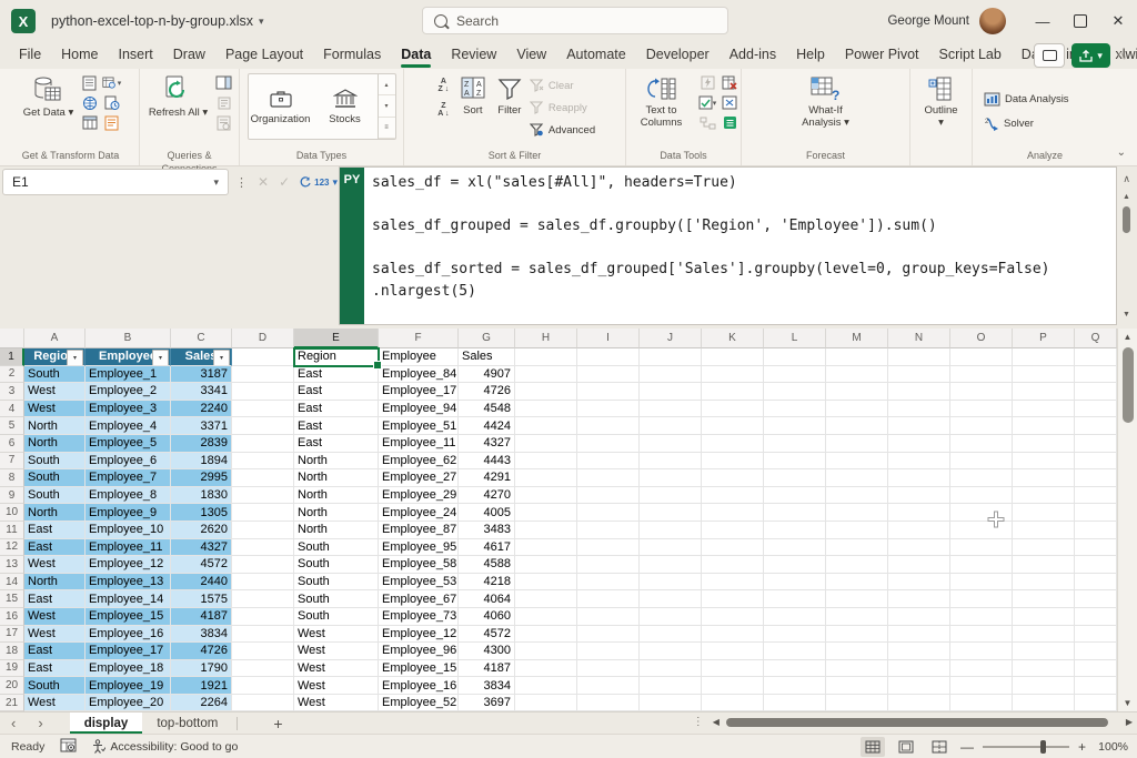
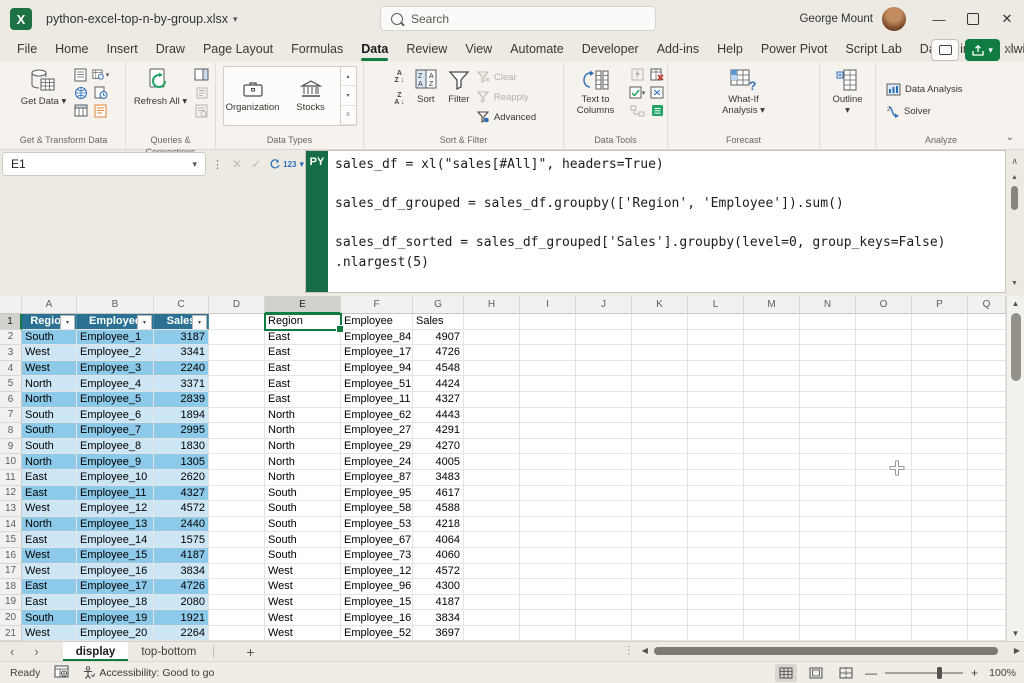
  X
  python-excel-top-n-by-group.xlsx
  ▾
  Search
  George Mount
  —
  ✕
  File
  Home
  Insert
  Draw
  Page Layout
  Formulas
  Data
  Review
  View
  Automate
  Developer
  Add-ins
  Help
  Power Pivot
  Script Lab
  ▾
  ∿
  Get Data ▾
  Get & Transform Data
  Refresh All ▾
  Organization
  Stocks
  Data Types
  Sort
  Filter
  Clear
  Reapply
  Advanced
  Sort & Filter
  Text to Columns
  Data Tools
  ?
  What-If Analysis ▾
  Forecast
  Outline
  ▾
  Data Analysis
  Solver
  Analyze
  ⌄
  E1
  ▾
  ⋮
  ✕
  ✓
  123
  ▾
  PY
  sales_df = xl("sales[#All]", headers=True)
  sales_df_grouped = sales_df.groupby(['Region', 'Employee']).sum()
  sales_df_sorted = sales_df_grouped['Sales'].groupby(level=0, group_keys=False)
  .nlargest(5)
  ∧
  A
  B
  C
  D
  E
  F
  G
  H
  I
  J
  K
  L
  M
  N
  O
  P
  Q
  1
  Region
  Employee
  Sales
  Region
  Employee
  Sales
  2
  South
  Employee_1
  3187
  East
  Employee_84
  4907
  3
  West
  Employee_2
  3341
  East
  Employee_17
  4726
  4
  West
  Employee_3
  2240
  East
  Employee_94
  4548
  5
  North
  Employee_4
  3371
  East
  Employee_51
  4424
  6
  North
  Employee_5
  2839
  East
  Employee_11
  4327
  7
  South
  Employee_6
  1894
  North
  Employee_62
  4443
  8
  South
  Employee_7
  2995
  North
  Employee_27
  4291
  9
  South
  Employee_8
  1830
  North
  Employee_29
  4270
  10
  North
  Employee_9
  1305
  North
  Employee_24
  4005
  11
  East
  Employee_10
  2620
  North
  Employee_87
  3483
  12
  East
  Employee_11
  4327
  South
  Employee_95
  4617
  13
  West
  Employee_12
  4572
  South
  Employee_58
  4588
  14
  North
  Employee_13
  2440
  South
  Employee_53
  4218
  15
  East
  Employee_14
  1575
  South
  Employee_67
  4064
  16
  West
  Employee_15
  4187
  South
  Employee_73
  4060
  17
  West
  Employee_16
  3834
  West
  Employee_12
  4572
  18
  East
  Employee_17
  4726
  West
  Employee_96
  4300
  19
  East
  Employee_18
- 1790
+ 2080
  West
  Employee_15
  4187
  20
  South
  Employee_19
  1921
  West
  Employee_16
  3834
  21
  West
  Employee_20
  2264
  West
  Employee_52
  3697
  ▲
  ▼
  ‹
  ›
  display
  top-bottom
  +
  ⋮
  ◀
  ▶
  Ready
  Accessibility: Good to go
  —
  +
  100%
